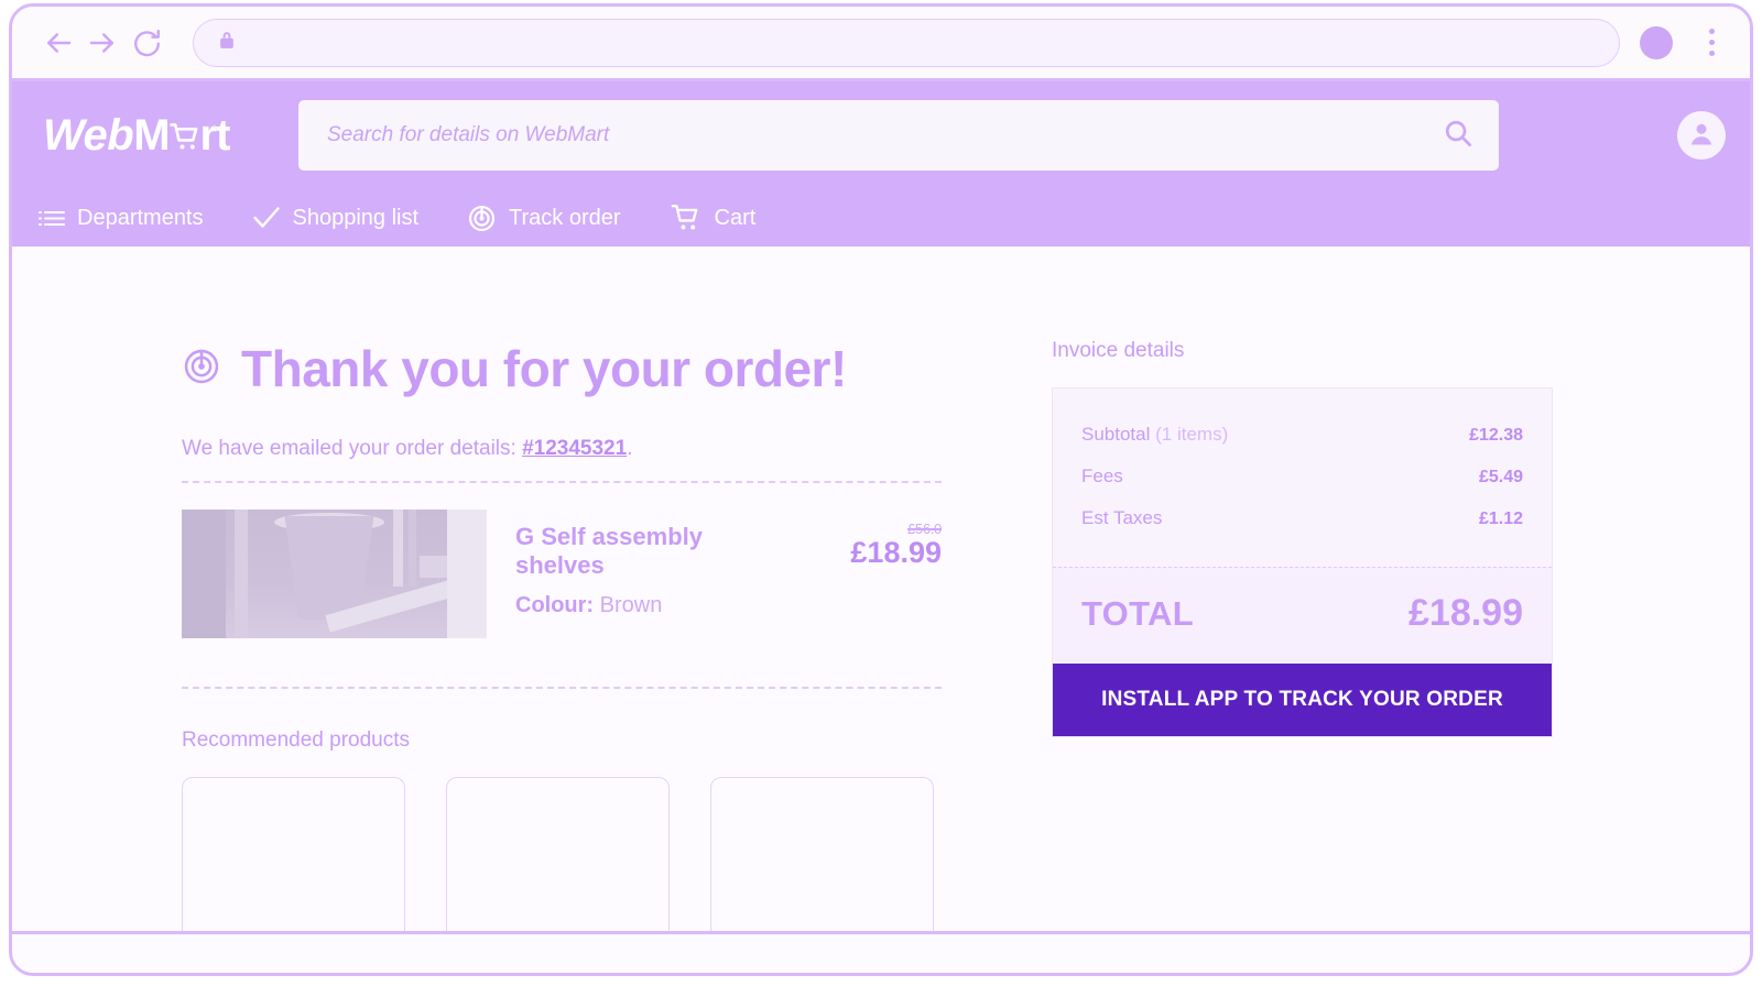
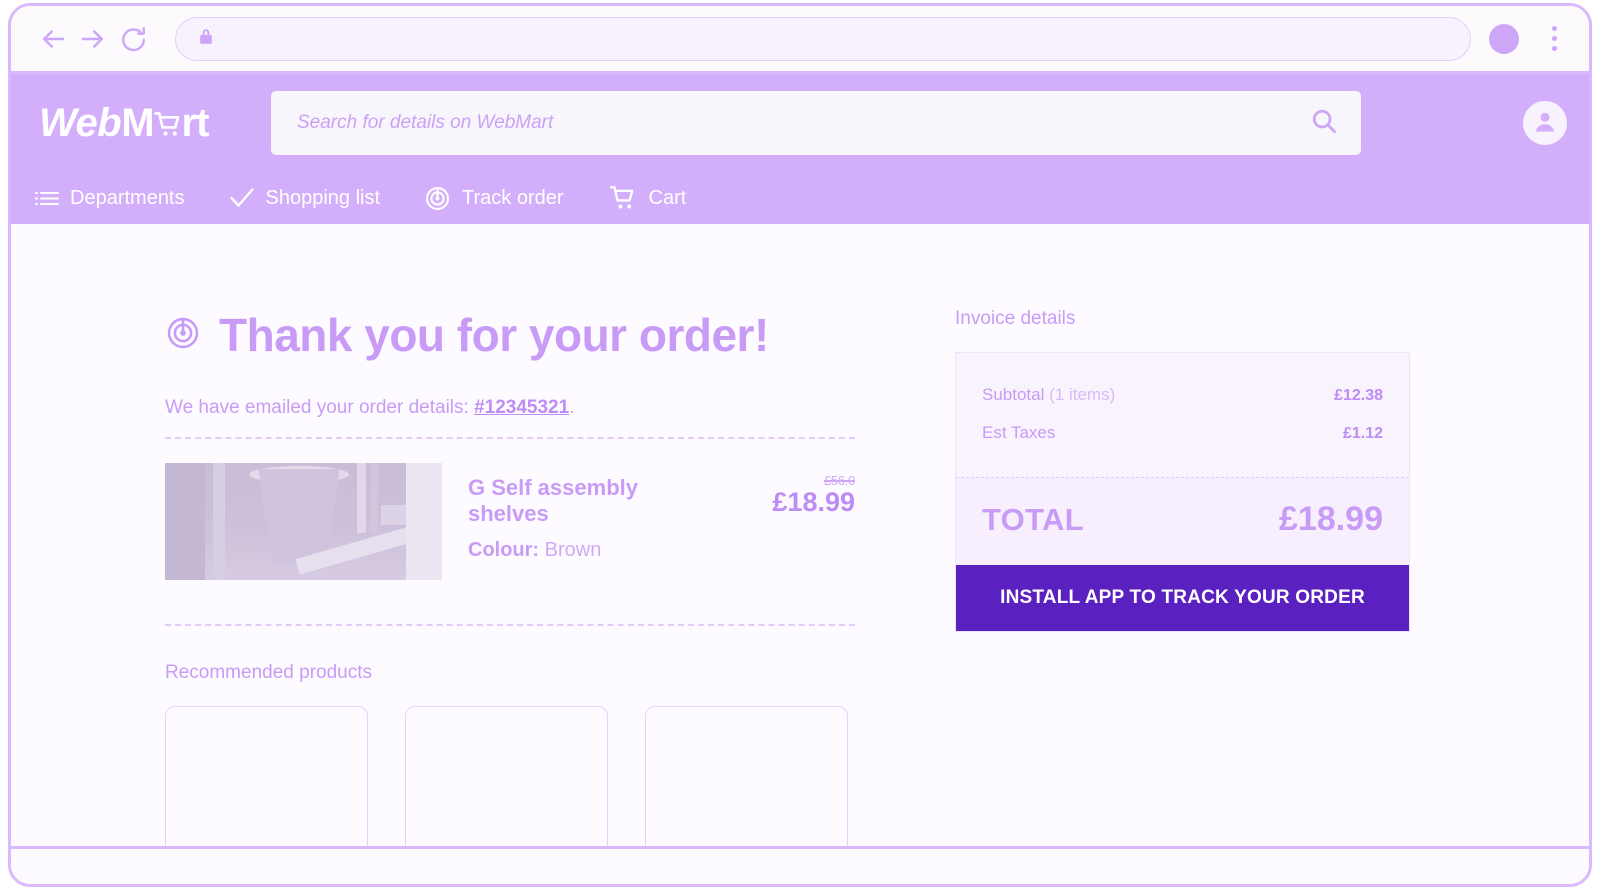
  Web
  M
  rt
  Search for details on WebMart
  Departments
  Shopping list
  Track order
  Cart
  Thank you for your order!
  We have emailed your order details: #12345321.
  G Self assembly shelves
  Colour: Brown
  £56.0
  £18.99
  Recommended products
  Invoice details
  Subtotal (1 items)
  £12.38
- Fees
- £5.49
  Est Taxes
  £1.12
  TOTAL
  £18.99
  INSTALL APP TO TRACK YOUR ORDER
